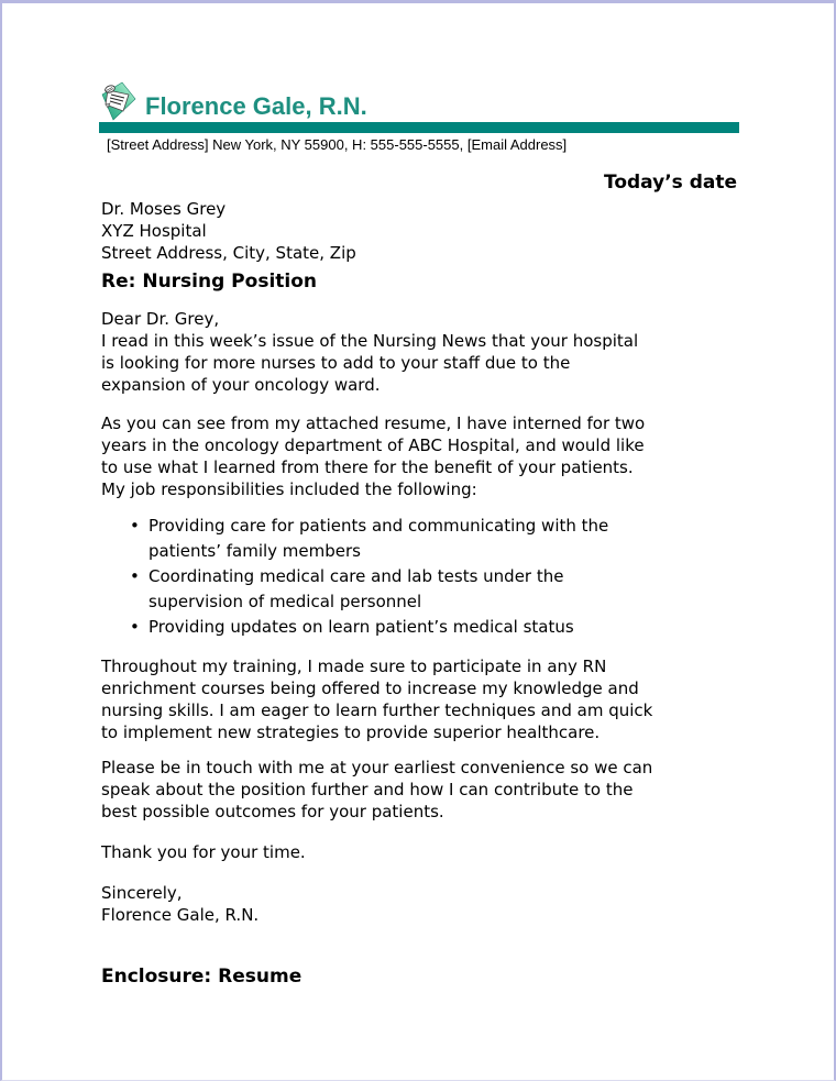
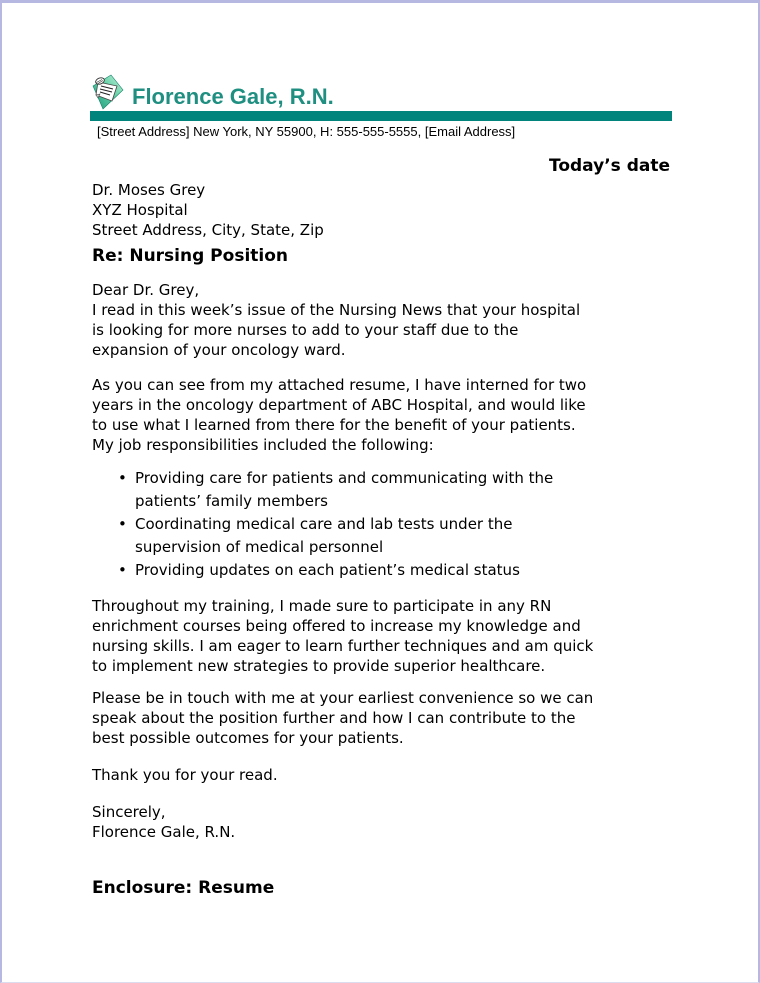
  Florence Gale, R.N.
  [Street Address] New York, NY 55900, H: 555-555-5555, [Email Address]
  Today’s date
  Dr. Moses Grey
  XYZ Hospital
  Street Address, City, State, Zip
  Re: Nursing Position
  Dear Dr. Grey,
  I read in this week’s issue of the Nursing News that your hospital
  is looking for more nurses to add to your staff due to the
  expansion of your oncology ward.
  As you can see from my attached resume, I have interned for two
  years in the oncology department of ABC Hospital, and would like
  to use what I learned from there for the benefit of your patients.
  My job responsibilities included the following:
  Providing care for patients and communicating with the
  patients’ family members
  Coordinating medical care and lab tests under the
  supervision of medical personnel
- Providing updates on learn patient’s medical status
+ Providing updates on each patient’s medical status
  Throughout my training, I made sure to participate in any RN
  enrichment courses being offered to increase my knowledge and
  nursing skills. I am eager to learn further techniques and am quick
  to implement new strategies to provide superior healthcare.
  Please be in touch with me at your earliest convenience so we can
  speak about the position further and how I can contribute to the
  best possible outcomes for your patients.
- Thank you for your time.
+ Thank you for your read.
  Sincerely,
  Florence Gale, R.N.
  Enclosure: Resume
